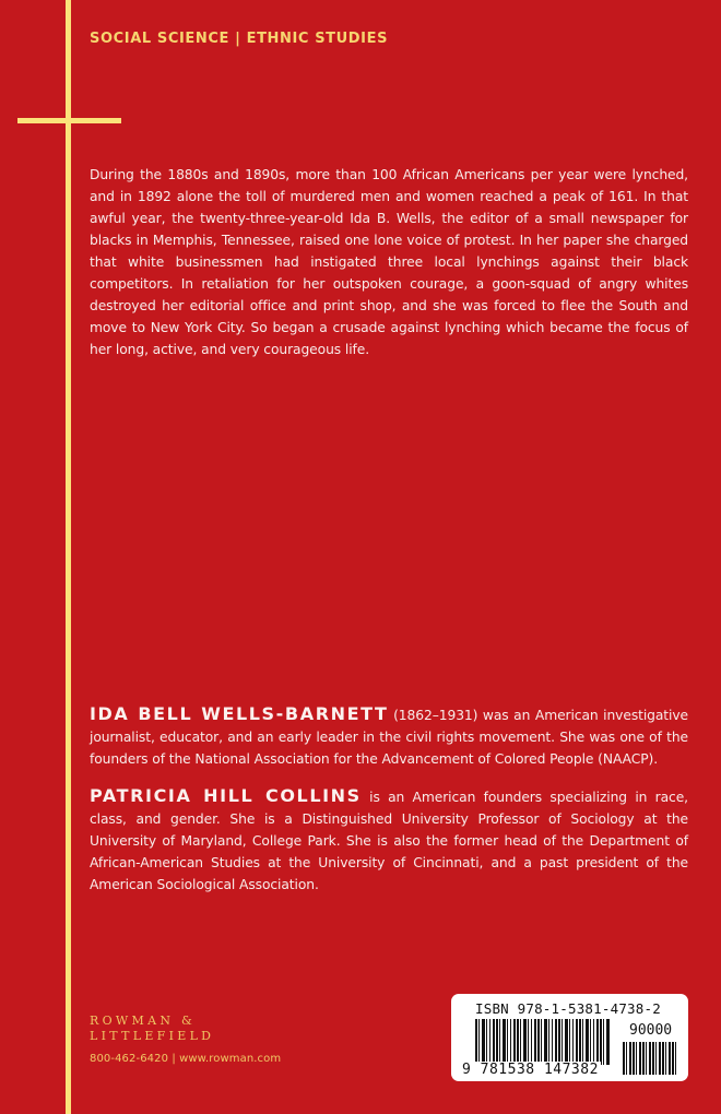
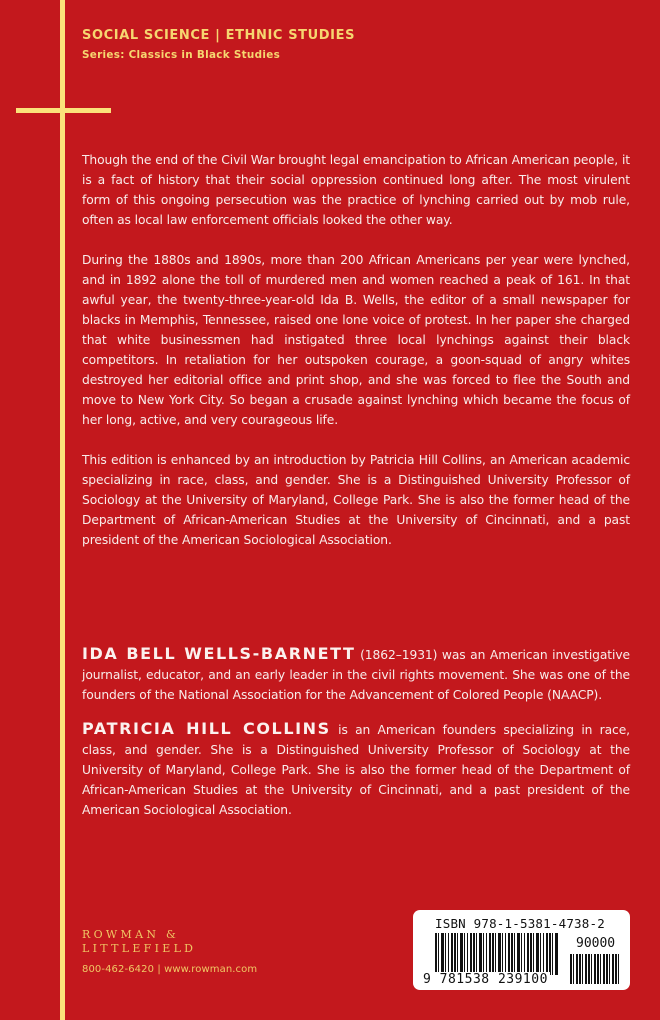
  SOCIAL SCIENCE | ETHNIC STUDIES
+ Series: Classics in Black Studies
+ Though the end of the Civil War brought legal emancipation to African American people, it is a fact of history that their social oppression continued long after. The most virulent form of this ongoing persecution was the practice of lynching carried out by mob rule, often as local law enforcement officials looked the other way.
- During the 1880s and 1890s, more than 100 African Americans per year were lynched, and in 1892 alone the toll of murdered men and women reached a peak of 161. In that awful year, the twenty-three-year-old Ida B. Wells, the editor of a small newspaper for blacks in Memphis, Tennessee, raised one lone voice of protest. In her paper she charged that white businessmen had instigated three local lynchings against their black competitors. In retaliation for her outspoken courage, a goon-squad of angry whites destroyed her editorial office and print shop, and she was forced to flee the South and move to New York City. So began a crusade against lynching which became the focus of her long, active, and very courageous life.
+ During the 1880s and 1890s, more than 200 African Americans per year were lynched, and in 1892 alone the toll of murdered men and women reached a peak of 161. In that awful year, the twenty-three-year-old Ida B. Wells, the editor of a small newspaper for blacks in Memphis, Tennessee, raised one lone voice of protest. In her paper she charged that white businessmen had instigated three local lynchings against their black competitors. In retaliation for her outspoken courage, a goon-squad of angry whites destroyed her editorial office and print shop, and she was forced to flee the South and move to New York City. So began a crusade against lynching which became the focus of her long, active, and very courageous life.
+ This edition is enhanced by an introduction by Patricia Hill Collins, an American academic specializing in race, class, and gender. She is a Distinguished University Professor of Sociology at the University of Maryland, College Park. She is also the former head of the Department of African-American Studies at the University of Cincinnati, and a past president of the American Sociological Association.
  IDA BELL WELLS-BARNETT (1862–1931) was an American investigative journalist, educator, and an early leader in the civil rights movement. She was one of the founders of the National Association for the Advancement of Colored People (NAACP).
  PATRICIA HILL COLLINS is an American founders specializing in race, class, and gender. She is a Distinguished University Professor of Sociology at the University of Maryland, College Park. She is also the former head of the Department of African-American Studies at the University of Cincinnati, and a past president of the American Sociological Association.
  ROWMAN &
  LITTLEFIELD
  800-462-6420 | www.rowman.com
  ISBN 978-1-5381-4738-2
  90000
- 9 781538 147382
+ 9 781538 239100
